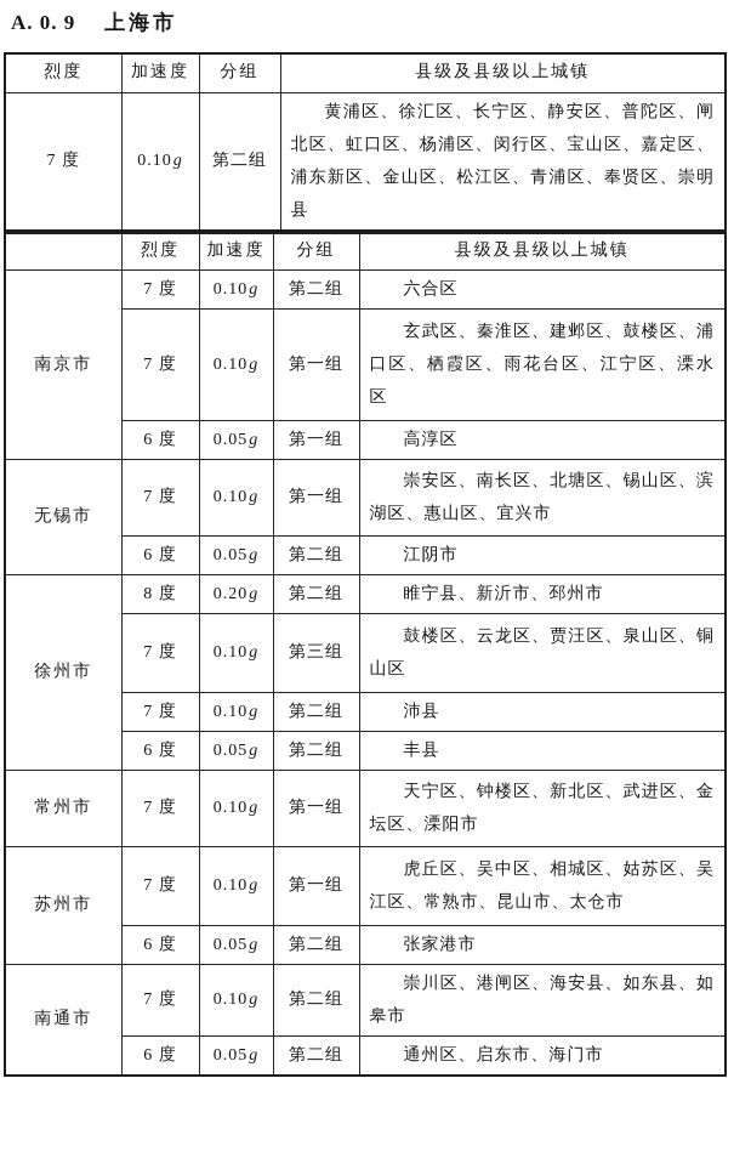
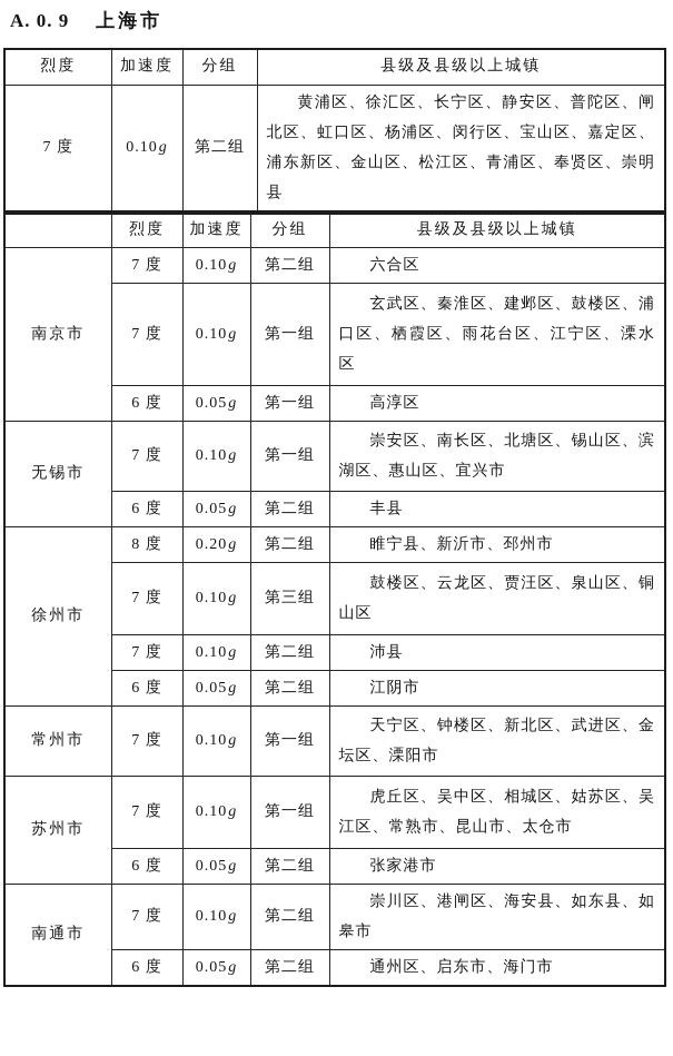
  A. 0. 9 上海市
  烈度	加速度	分组	县级及县级以上城镇
  7 度	0.10g	第二组	黄浦区、徐汇区、长宁区、静安区、普陀区、闸北区、虹口区、杨浦区、闵行区、宝山区、嘉定区、浦东新区、金山区、松江区、青浦区、奉贤区、崇明县
  	烈度	加速度	分组	县级及县级以上城镇
  南京市	7 度	0.10g	第二组	六合区
  7 度	0.10g	第一组	玄武区、秦淮区、建邺区、鼓楼区、浦口区、栖霞区、雨花台区、江宁区、溧水区
  6 度	0.05g	第一组	高淳区
  无锡市	7 度	0.10g	第一组	崇安区、南长区、北塘区、锡山区、滨湖区、惠山区、宜兴市
- 6 度	0.05g	第二组	江阴市
+ 6 度	0.05g	第二组	丰县
  徐州市	8 度	0.20g	第二组	睢宁县、新沂市、邳州市
  7 度	0.10g	第三组	鼓楼区、云龙区、贾汪区、泉山区、铜山区
  7 度	0.10g	第二组	沛县
- 6 度	0.05g	第二组	丰县
+ 6 度	0.05g	第二组	江阴市
  常州市	7 度	0.10g	第一组	天宁区、钟楼区、新北区、武进区、金坛区、溧阳市
  苏州市	7 度	0.10g	第一组	虎丘区、吴中区、相城区、姑苏区、吴江区、常熟市、昆山市、太仓市
  6 度	0.05g	第二组	张家港市
  南通市	7 度	0.10g	第二组	崇川区、港闸区、海安县、如东县、如皋市
  6 度	0.05g	第二组	通州区、启东市、海门市
